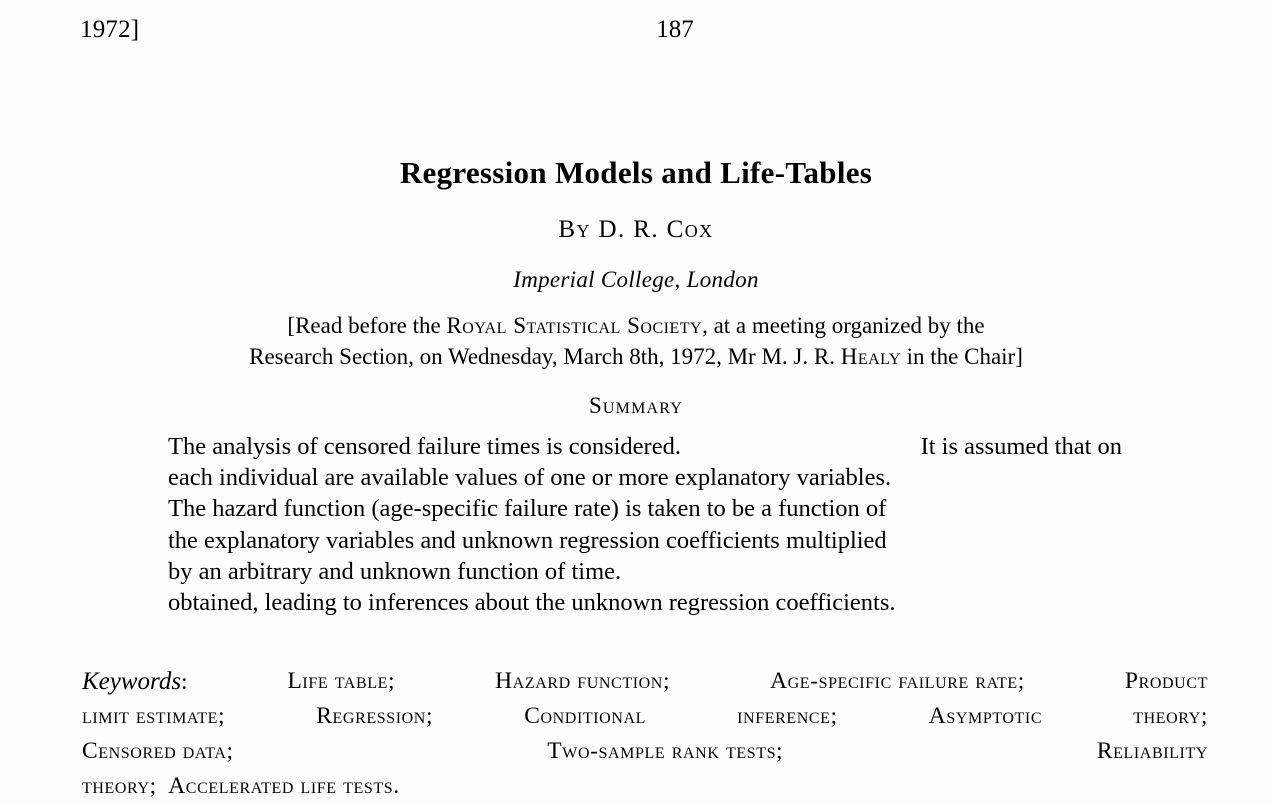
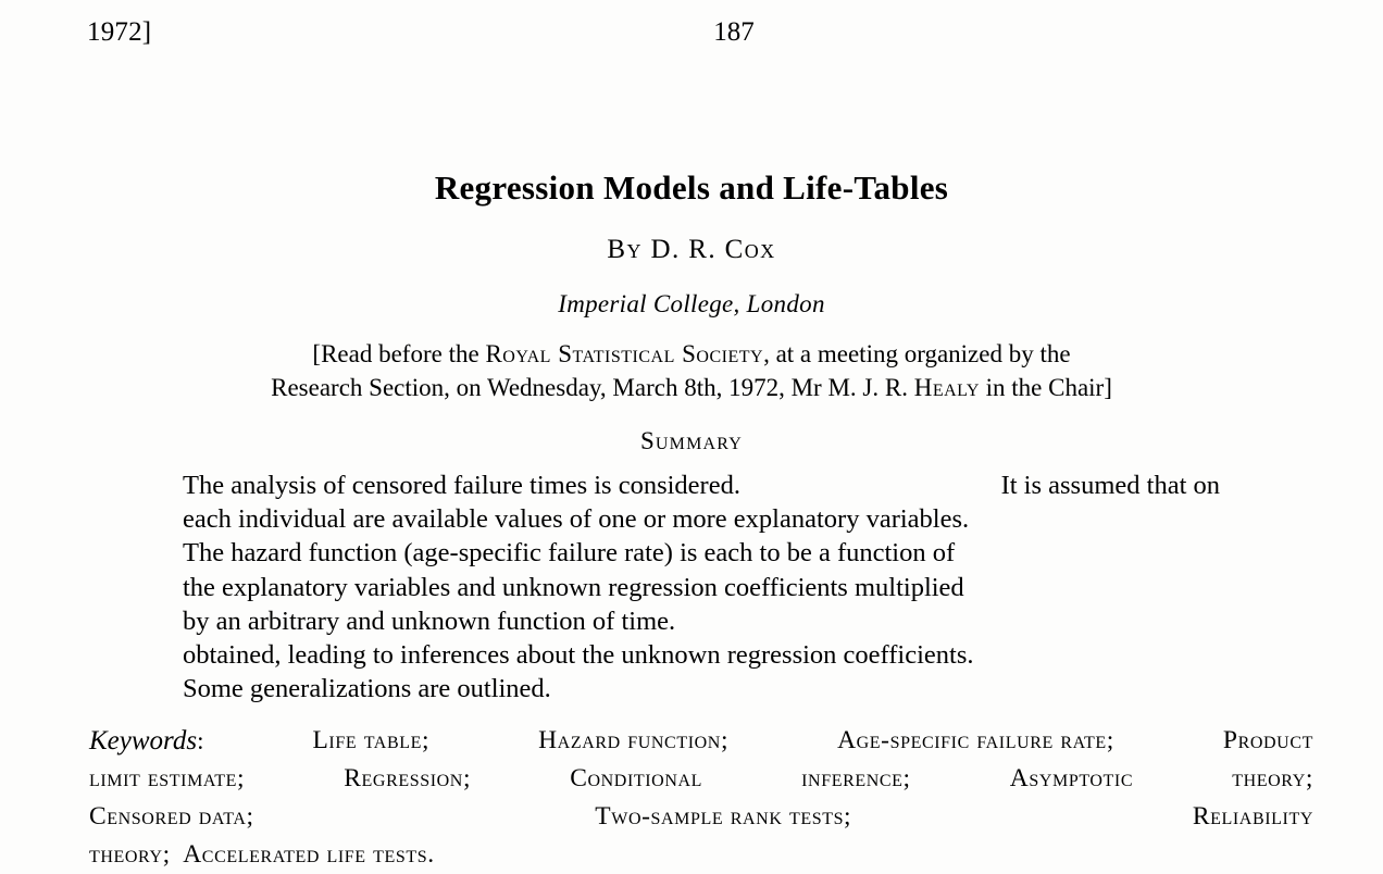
  1972]
  187
  Regression Models and Life-Tables
  By D. R. Cox
  Imperial College, London
  [Read before the Royal Statistical Society, at a meeting organized by the
  Research Section, on Wednesday, March 8th, 1972, Mr M. J. R. Healy in the Chair]
  Summary
  The analysis of censored failure times is considered.
  It is assumed that on
  each individual are available values of one or more explanatory variables.
- The hazard function (age-specific failure rate) is taken to be a function of
+ The hazard function (age-specific failure rate) is each to be a function of
  the explanatory variables and unknown regression coefficients multiplied
  by an arbitrary and unknown function of time.
  obtained, leading to inferences about the unknown regression coefficients.
+ Some generalizations are outlined.
  Keywords:
  Life table;
  Hazard function;
  Age-specific failure rate;
  Product
  limit estimate;
  Regression;
  Conditional
  inference;
  Asymptotic
  theory;
  Censored data;
  Two-sample rank tests;
  Reliability
  theory;
  Accelerated life tests.
